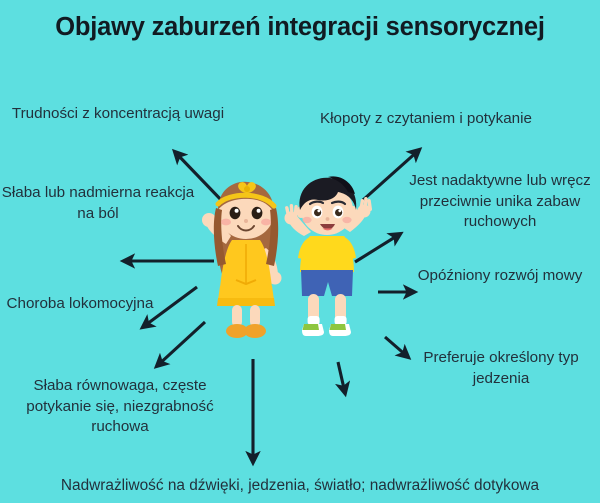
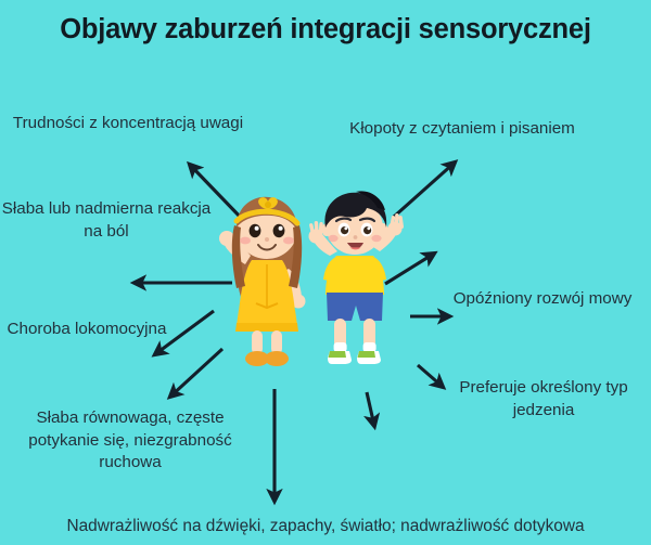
  Objawy zaburzeń integracji sensorycznej
  Trudności z koncentracją uwagi
  Słaba lub nadmierna reakcja na ból
  Choroba lokomocyjna
  Słaba równowaga, częste potykanie się, niezgrabność ruchowa
- Kłopoty z czytaniem i potykanie
+ Kłopoty z czytaniem i pisaniem
- Jest nadaktywne lub wręcz przeciwnie unika zabaw ruchowych
  Opóźniony rozwój mowy
  Preferuje określony typ jedzenia
- Nadwrażliwość na dźwięki, jedzenia, światło; nadwrażliwość dotykowa
+ Nadwrażliwość na dźwięki, zapachy, światło; nadwrażliwość dotykowa
